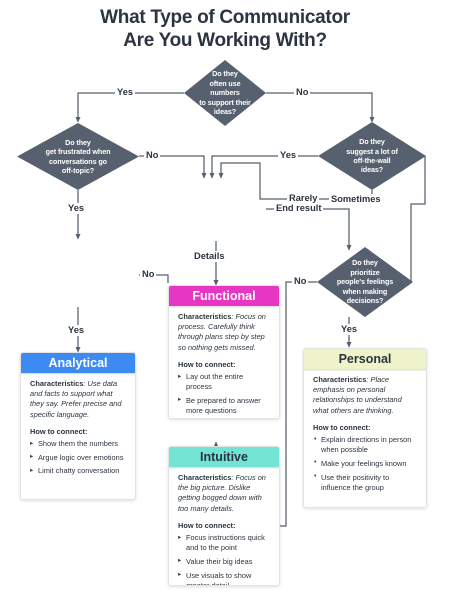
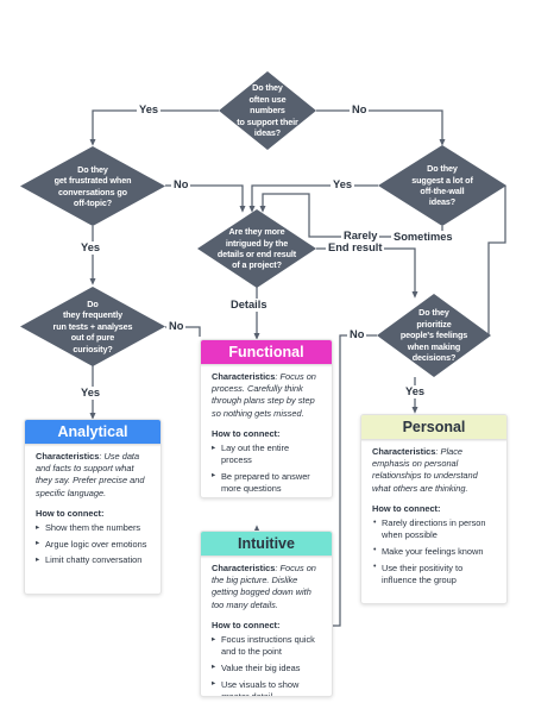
- What Type of Communicator
- Are You Working With?
  Do they
  often use numbers
  to support their
  ideas?
  Do they
  get frustrated when
  conversations go
  off-topic?
+ Do
+ they frequently
+ run tests + analyses
+ out of pure
+ curiosity?
+ Are they more
+ intrigued by the
+ details or end result
+ of a project?
  Do they
  suggest a lot of
  off-the-wall
  ideas?
  Do they
  prioritize
  people's feelings
  when making
  decisions?
  Yes
  No
  No
  Yes
  No
  Yes
  Details
  End result
  Yes
  Rarely
  Sometimes
  No
  Yes
  Analytical
  Characteristics: Use data and facts to support what they say. Prefer precise and specific language.
  How to connect:
  Show them the numbers
  Argue logic over emotions
  Limit chatty conversation
  Functional
  Characteristics: Focus on process. Carefully think through plans step by step so nothing gets missed.
  How to connect:
  Lay out the entire process
  Be prepared to answer more questions
  Intuitive
  Characteristics: Focus on the big picture. Dislike getting bogged down with too many details.
  How to connect:
  Focus instructions quick and to the point
  Value their big ideas
  Personal
  Characteristics: Place emphasis on personal relationships to understand what others are thinking.
  How to connect:
- Explain directions in person when possible
+ Rarely directions in person when possible
  Make your feelings known
  Use their positivity to influence the group
